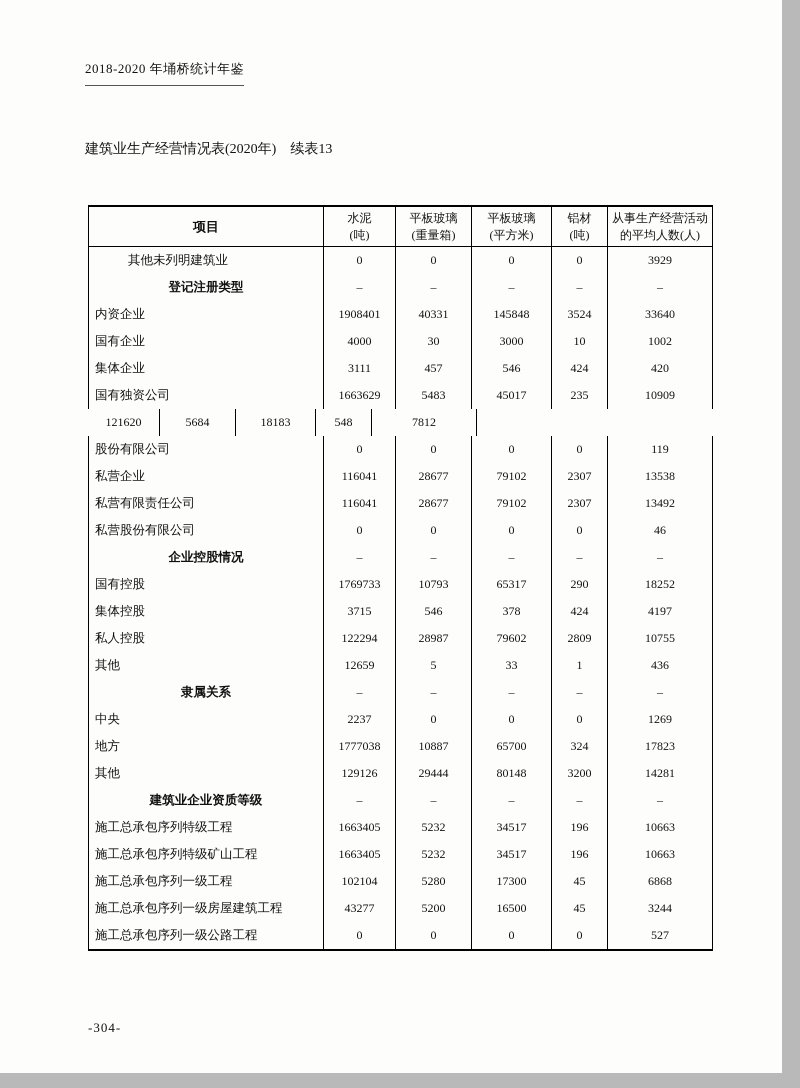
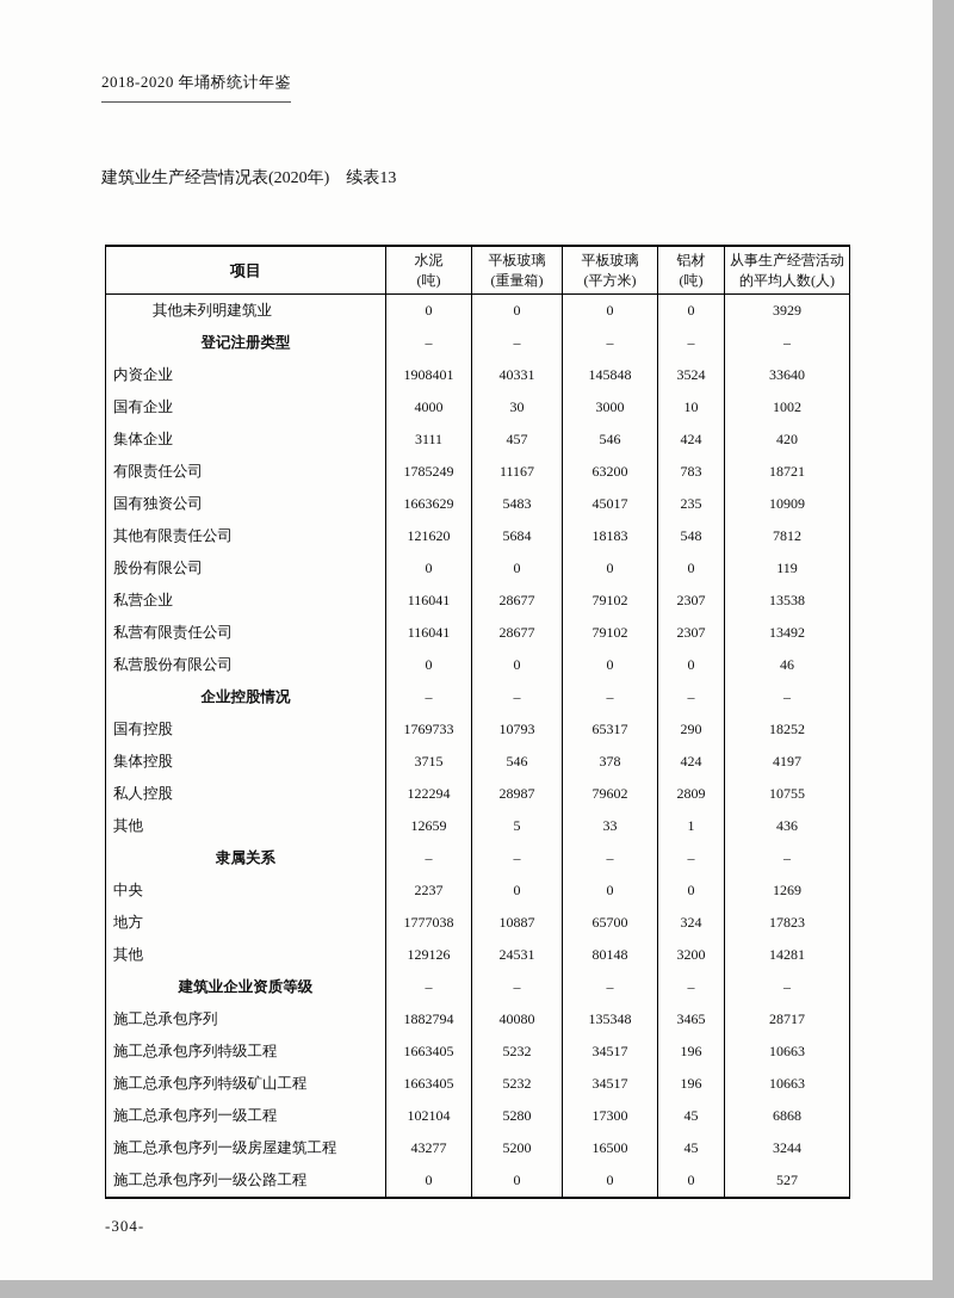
  2018-2020 年埇桥统计年鉴
  建筑业生产经营情况表(2020年) 续表13
  项目
  水泥
  (吨)
  平板玻璃
  (重量箱)
  平板玻璃
  (平方米)
  铝材
  (吨)
  从事生产经营活动
  的平均人数(人)
  其他未列明建筑业
  0
  0
  0
  0
  3929
  登记注册类型
  –
  –
  –
  –
  –
  内资企业
  1908401
  40331
  145848
  3524
  33640
  国有企业
  4000
  30
  3000
  10
  1002
  集体企业
  3111
  457
  546
  424
  420
+ 有限责任公司
+ 1785249
+ 11167
+ 63200
+ 783
+ 18721
  国有独资公司
  1663629
  5483
  45017
  235
  10909
+ 其他有限责任公司
  121620
  5684
  18183
  548
  7812
  股份有限公司
  0
  0
  0
  0
  119
  私营企业
  116041
  28677
  79102
  2307
  13538
  私营有限责任公司
  116041
  28677
  79102
  2307
  13492
  私营股份有限公司
  0
  0
  0
  0
  46
  企业控股情况
  –
  –
  –
  –
  –
  国有控股
  1769733
  10793
  65317
  290
  18252
  集体控股
  3715
  546
  378
  424
  4197
  私人控股
  122294
  28987
  79602
  2809
  10755
  其他
  12659
  5
  33
  1
  436
  隶属关系
  –
  –
  –
  –
  –
  中央
  2237
  0
  0
  0
  1269
  地方
  1777038
  10887
  65700
  324
  17823
  其他
  129126
- 29444
+ 24531
  80148
  3200
  14281
  建筑业企业资质等级
  –
  –
  –
  –
  –
+ 施工总承包序列
+ 1882794
+ 40080
+ 135348
+ 3465
+ 28717
  施工总承包序列特级工程
  1663405
  5232
  34517
  196
  10663
  施工总承包序列特级矿山工程
  1663405
  5232
  34517
  196
  10663
  施工总承包序列一级工程
  102104
  5280
  17300
  45
  6868
  施工总承包序列一级房屋建筑工程
  43277
  5200
  16500
  45
  3244
  施工总承包序列一级公路工程
  0
  0
  0
  0
  527
  -304-
